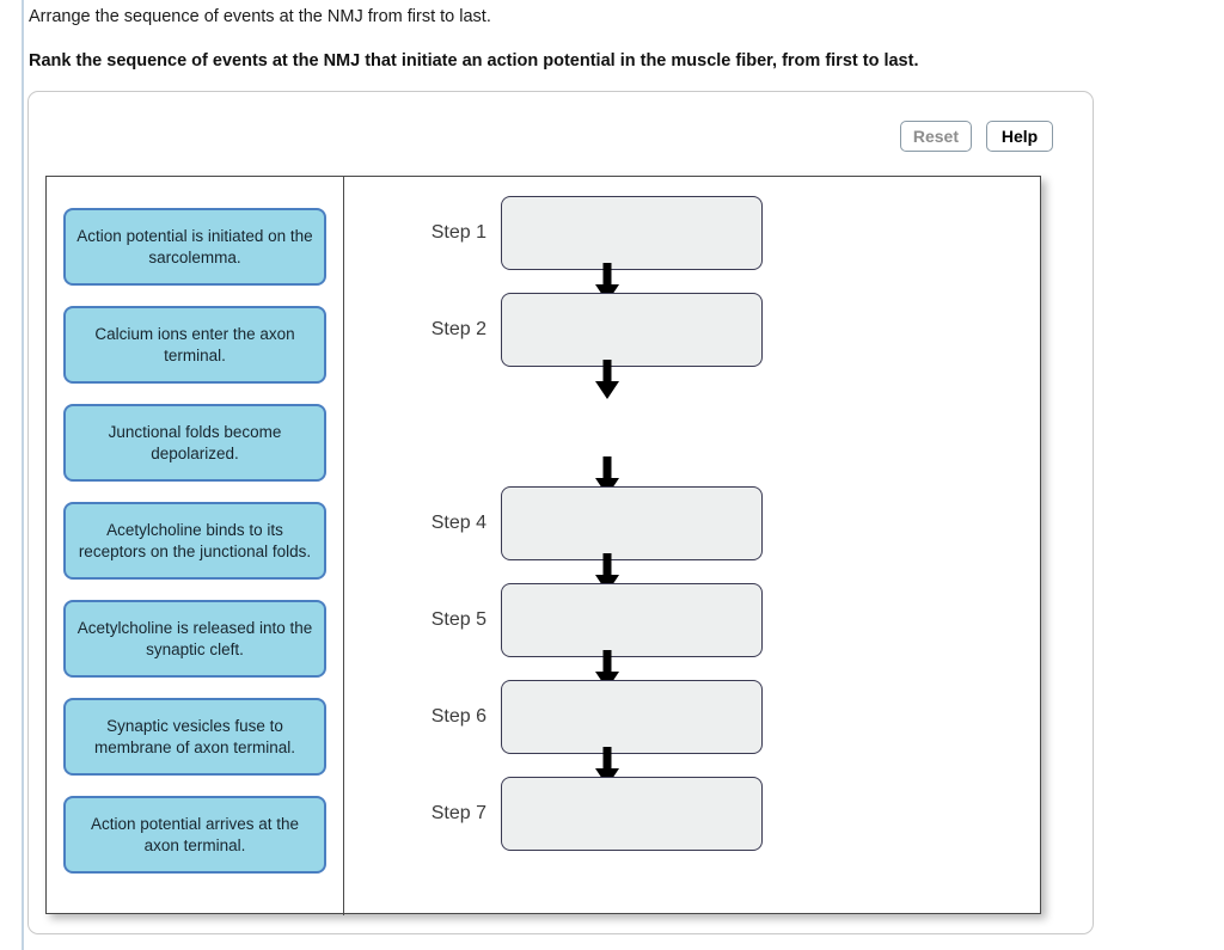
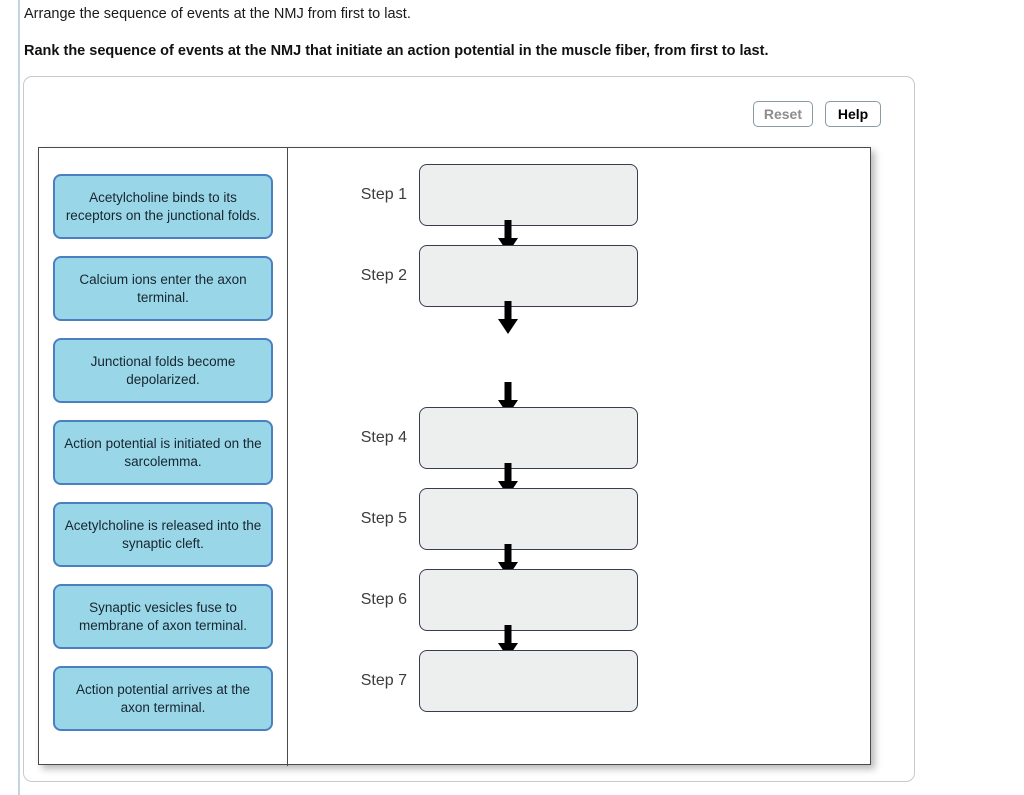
  Arrange the sequence of events at the NMJ from first to last.
  Rank the sequence of events at the NMJ that initiate an action potential in the muscle fiber, from first to last.
  Reset
  Help
- Action potential is initiated on the sarcolemma.
+ Acetylcholine binds to its receptors on the junctional folds.
  Calcium ions enter the axon terminal.
  Junctional folds become depolarized.
- Acetylcholine binds to its receptors on the junctional folds.
+ Action potential is initiated on the sarcolemma.
  Acetylcholine is released into the synaptic cleft.
  Synaptic vesicles fuse to membrane of axon terminal.
  Action potential arrives at the axon terminal.
  Step 1
  Step 2
  Step 4
  Step 5
  Step 6
  Step 7
